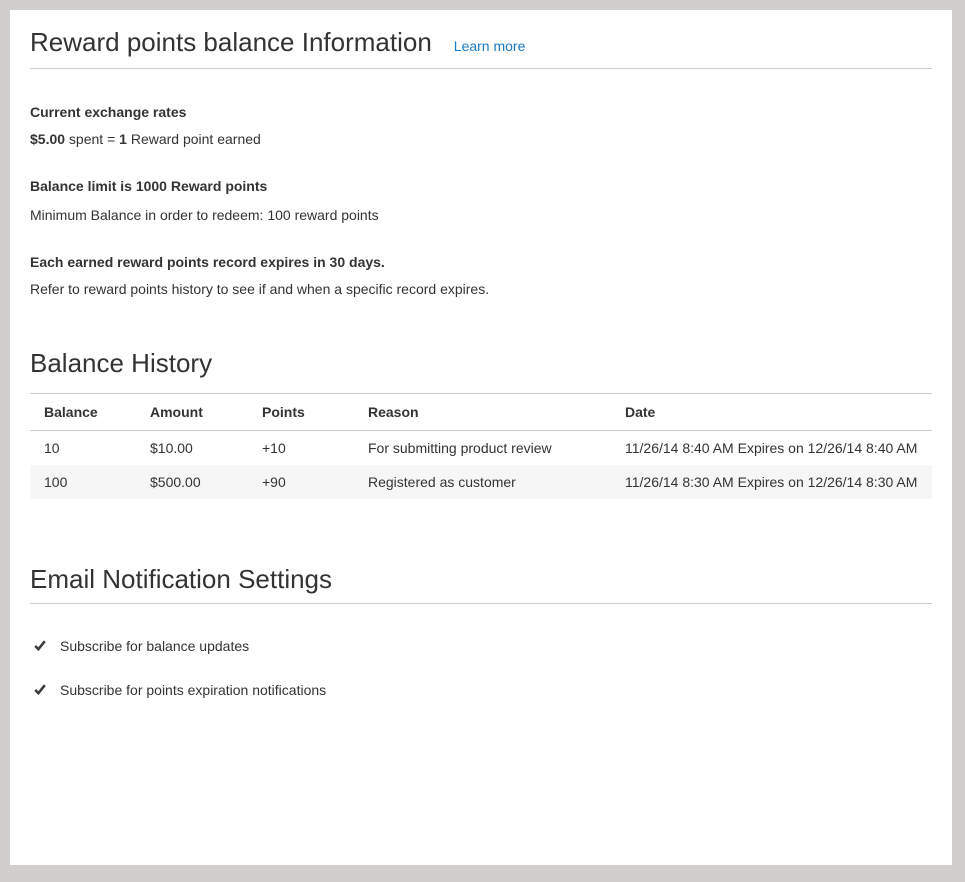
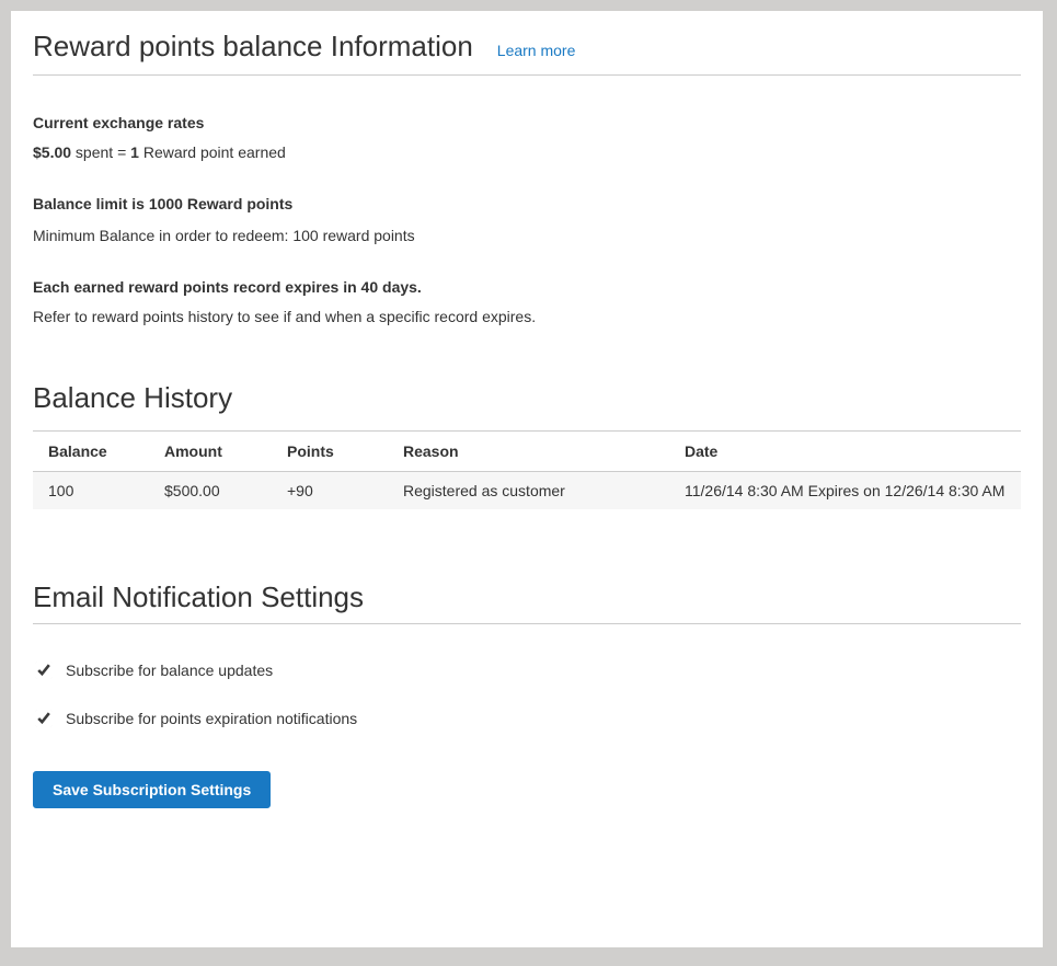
  Reward points balance Information
  Learn more
  Current exchange rates
  $5.00 spent = 1 Reward point earned
  Balance limit is 1000 Reward points
  Minimum Balance in order to redeem: 100 reward points
- Each earned reward points record expires in 30 days.
+ Each earned reward points record expires in 40 days.
  Refer to reward points history to see if and when a specific record expires.
  Balance History
  Balance	Amount	Points	Reason	Date
- 10	$10.00	+10	For submitting product review	11/26/14 8:40 AM Expires on 12/26/14 8:40 AM
  100	$500.00	+90	Registered as customer	11/26/14 8:30 AM Expires on 12/26/14 8:30 AM
  Email Notification Settings
  Subscribe for balance updates
  Subscribe for points expiration notifications
+ Save Subscription Settings
